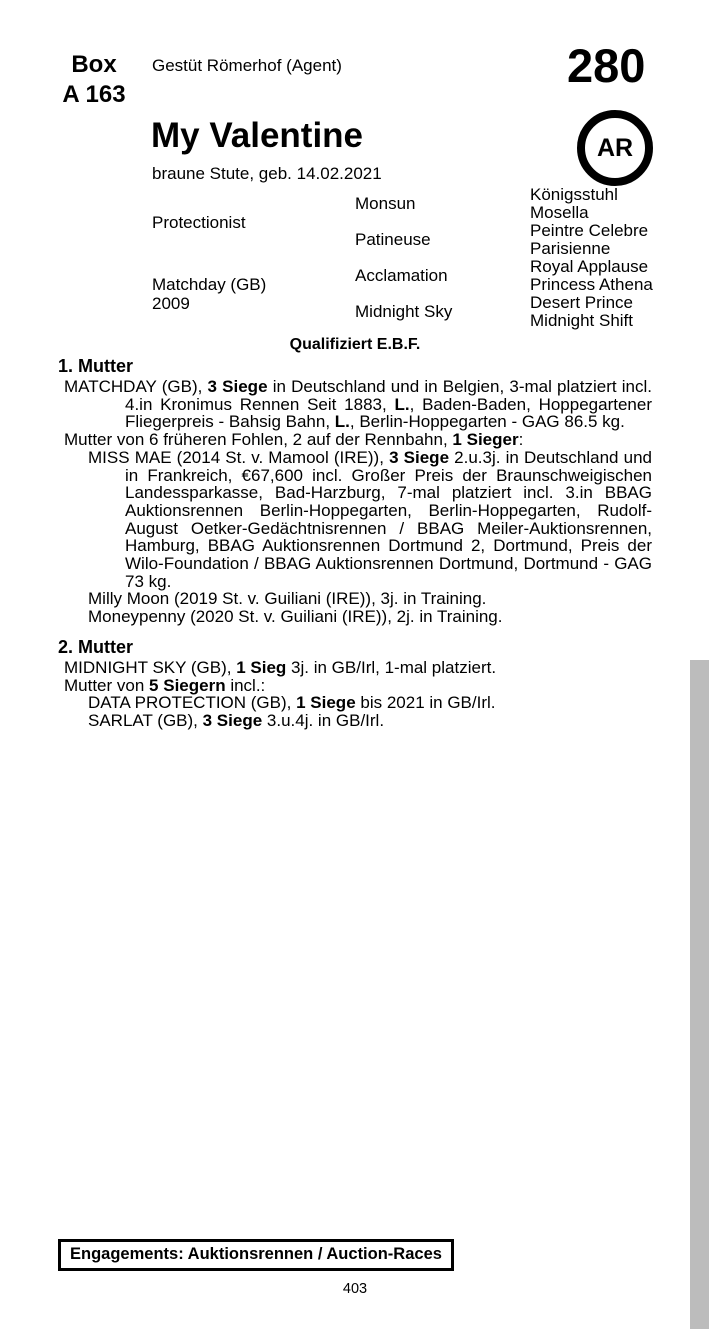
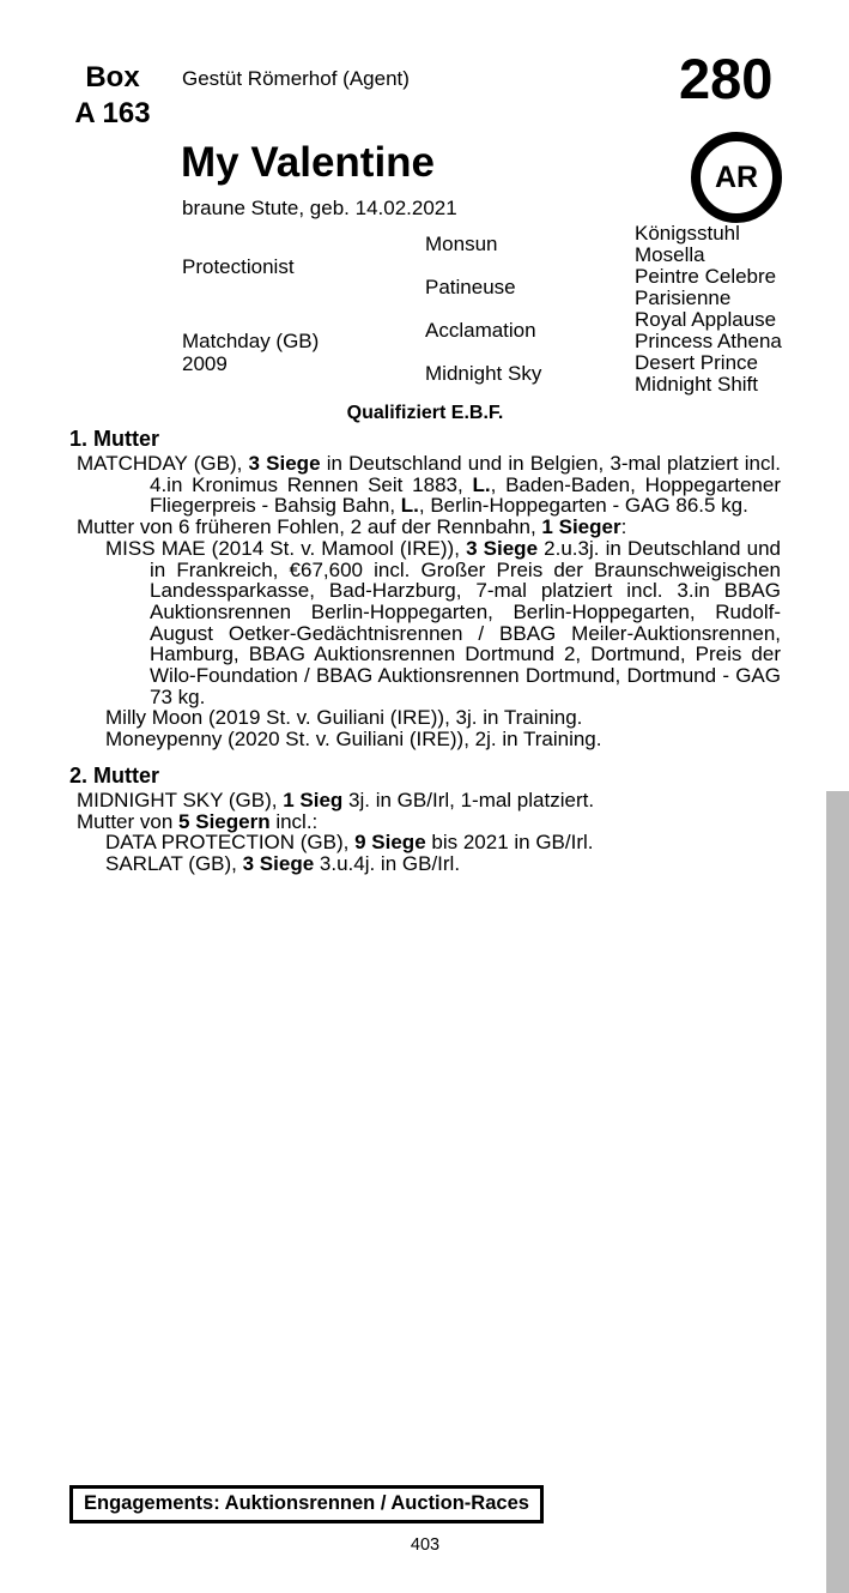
  Box
  A 163
  Gestüt Römerhof (Agent)
  280
  My Valentine
  braune Stute, geb. 14.02.2021
  AR
  Protectionist
  Matchday (GB)
  2009
  Monsun
  Patineuse
  Acclamation
  Midnight Sky
  Königsstuhl
  Mosella
  Peintre Celebre
  Parisienne
  Royal Applause
  Princess Athena
  Desert Prince
  Midnight Shift
  Qualifiziert E.B.F.
  1. Mutter
  MATCHDAY (GB), 3 Siege in Deutschland und in Belgien, 3-mal platziert incl. 4.in Kronimus Rennen Seit 1883, L., Baden-Baden, Hoppegartener Fliegerpreis - Bahsig Bahn, L., Berlin-Hoppegarten - GAG 86.5 kg.
  Mutter von 6 früheren Fohlen, 2 auf der Rennbahn, 1 Sieger:
  MISS MAE (2014 St. v. Mamool (IRE)), 3 Siege 2.u.3j. in Deutschland und in Frankreich, €67,600 incl. Großer Preis der Braunschweigischen Landessparkasse, Bad-Harzburg, 7-mal platziert incl. 3.in BBAG Auktionsrennen Berlin-Hoppegarten, Berlin-Hoppegarten, Rudolf-August Oetker-Gedächtnisrennen / BBAG Meiler-Auktionsrennen, Hamburg, BBAG Auktionsrennen Dortmund 2, Dortmund, Preis der Wilo-Foundation / BBAG Auktionsrennen Dortmund, Dortmund - GAG 73 kg.
  Milly Moon (2019 St. v. Guiliani (IRE)), 3j. in Training.
  Moneypenny (2020 St. v. Guiliani (IRE)), 2j. in Training.
  2. Mutter
  MIDNIGHT SKY (GB), 1 Sieg 3j. in GB/Irl, 1-mal platziert.
  Mutter von 5 Siegern incl.:
- DATA PROTECTION (GB), 1 Siege bis 2021 in GB/Irl.
+ DATA PROTECTION (GB), 9 Siege bis 2021 in GB/Irl.
  SARLAT (GB), 3 Siege 3.u.4j. in GB/Irl.
  Engagements: Auktionsrennen / Auction-Races
  403
